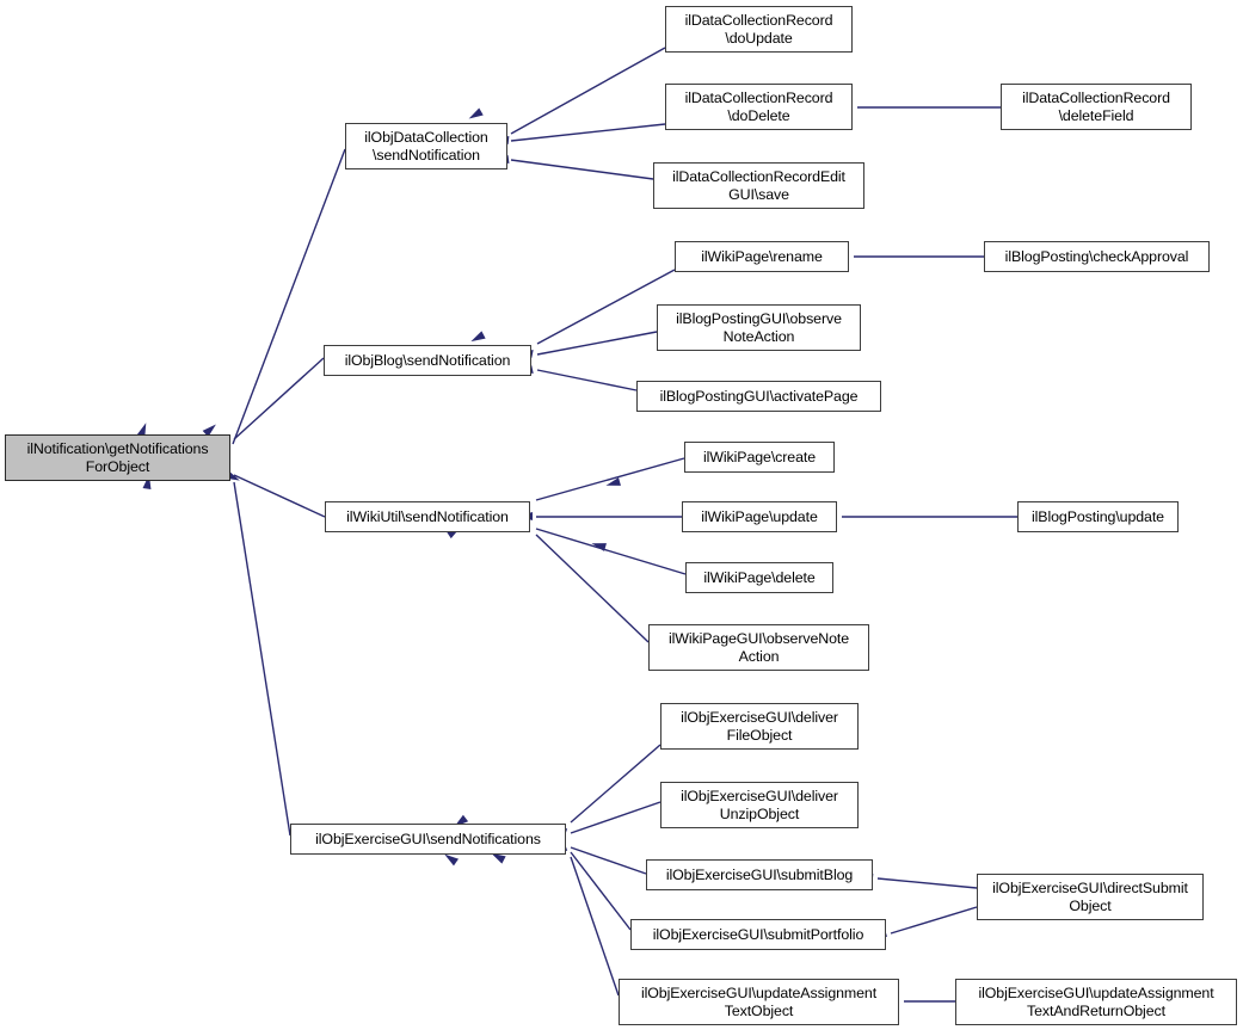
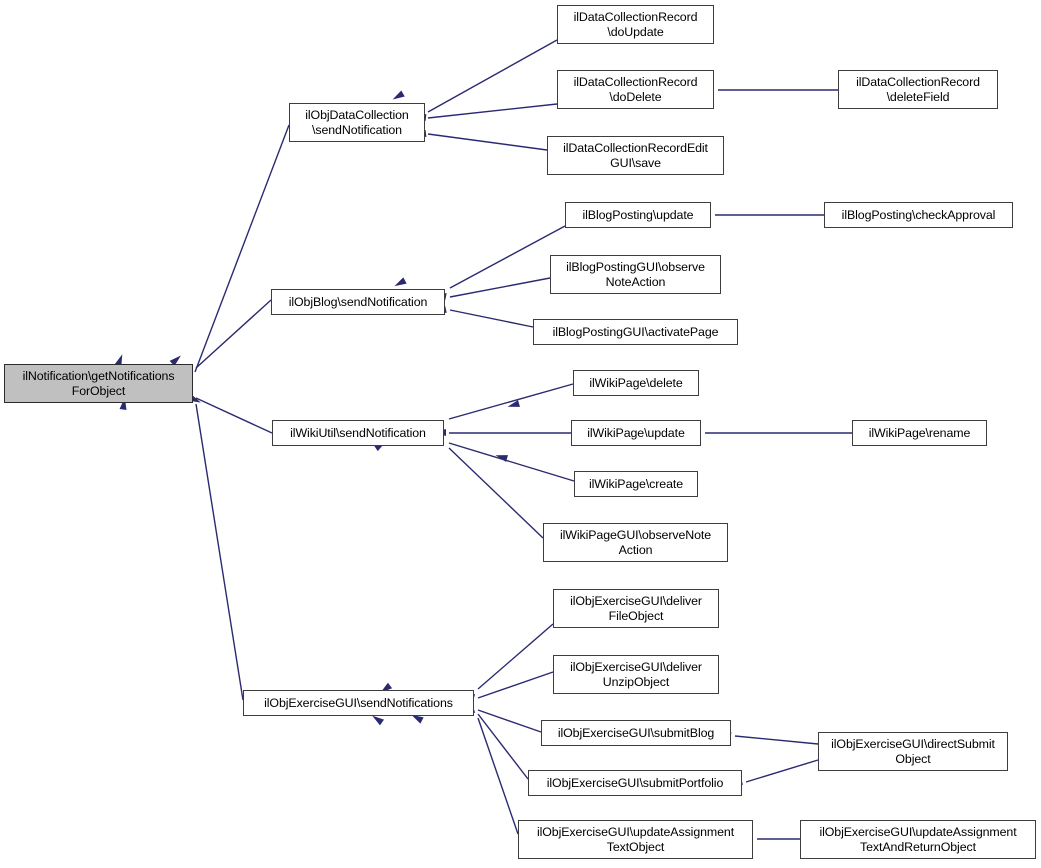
  ilNotification\getNotifications
  ForObject
  ilObjDataCollection
  \sendNotification
  ilDataCollectionRecord
  \doUpdate
  ilDataCollectionRecord
  \doDelete
  ilDataCollectionRecordEdit
  GUI\save
  ilDataCollectionRecord
  \deleteField
  ilObjBlog\sendNotification
- ilWikiPage\rename
+ ilBlogPosting\update
  ilBlogPostingGUI\observe
  NoteAction
  ilBlogPostingGUI\activatePage
  ilBlogPosting\checkApproval
  ilWikiUtil\sendNotification
- ilWikiPage\create
+ ilWikiPage\delete
  ilWikiPage\update
- ilWikiPage\delete
+ ilWikiPage\create
  ilWikiPageGUI\observeNote
  Action
- ilBlogPosting\update
+ ilWikiPage\rename
  ilObjExerciseGUI\sendNotifications
  ilObjExerciseGUI\deliver
  FileObject
  ilObjExerciseGUI\deliver
  UnzipObject
  ilObjExerciseGUI\submitBlog
  ilObjExerciseGUI\submitPortfolio
  ilObjExerciseGUI\updateAssignment
  TextObject
  ilObjExerciseGUI\directSubmit
  Object
  ilObjExerciseGUI\updateAssignment
  TextAndReturnObject
